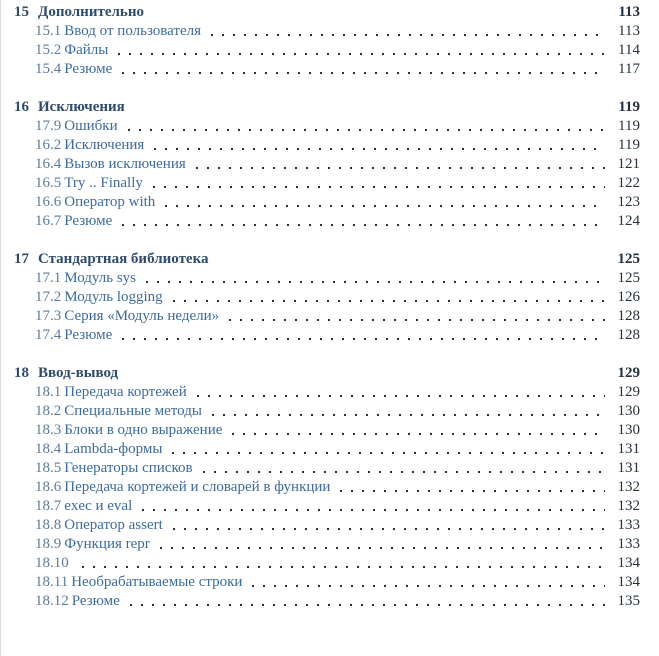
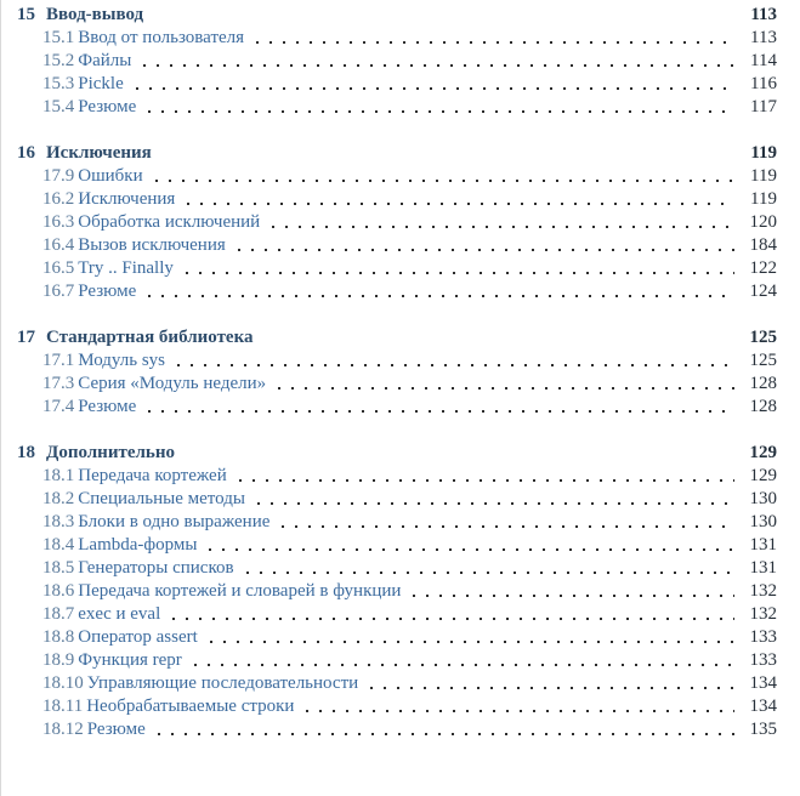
  15
- Дополнительно
+ Ввод-вывод
  113
  15.1
  Ввод от пользователя
  113
  15.2
  Файлы
  114
+ 15.3
+ Pickle
+ 116
  15.4
  Резюме
  117
  16
  Исключения
  119
  17.9
  Ошибки
  119
  16.2
  Исключения
  119
+ 16.3
+ Обработка исключений
+ 120
  16.4
  Вызов исключения
- 121
+ 184
  16.5
  Try .. Finally
  122
- 16.6
- Оператор with
- 123
  16.7
  Резюме
  124
  17
  Стандартная библиотека
  125
  17.1
  Модуль sys
  125
- 17.2
- Модуль logging
- 126
  17.3
  Серия «Модуль недели»
  128
  17.4
  Резюме
  128
  18
- Ввод-вывод
+ Дополнительно
  129
  18.1
  Передача кортежей
  129
  18.2
  Специальные методы
  130
  18.3
  Блоки в одно выражение
  130
  18.4
  Lambda-формы
  131
  18.5
  Генераторы списков
  131
  18.6
  Передача кортежей и словарей в функции
  132
  18.7
  exec и eval
  132
  18.8
  Оператор assert
  133
  18.9
  Функция repr
  133
  18.10
+ Управляющие последовательности
  134
  18.11
  Необрабатываемые строки
  134
  18.12
  Резюме
  135
